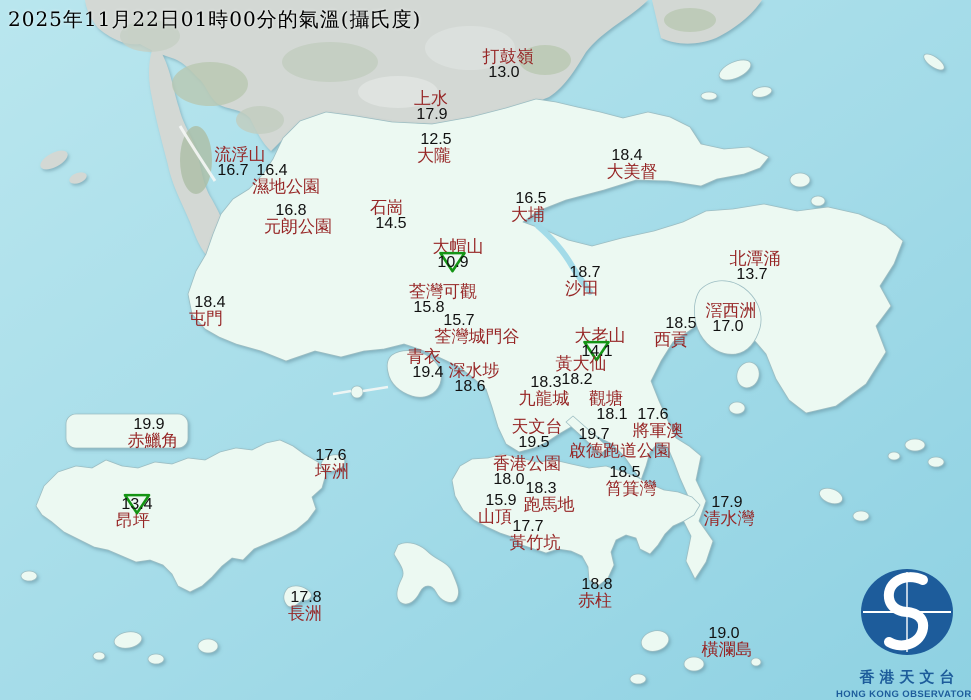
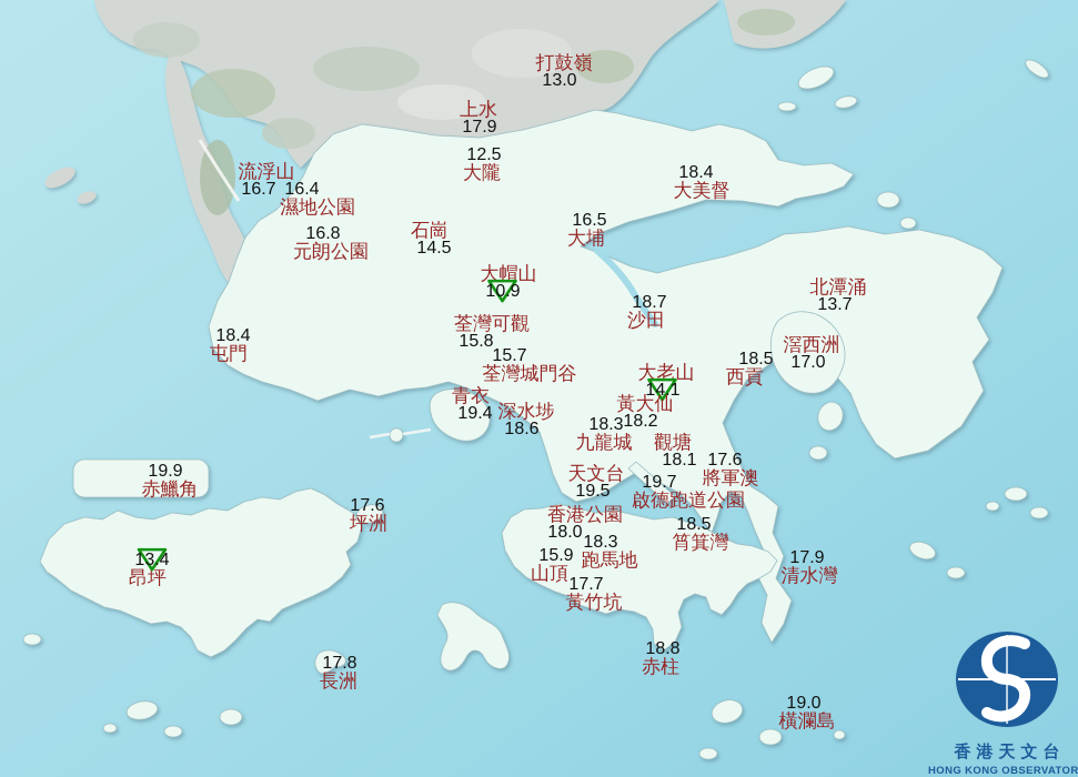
- 2025年11月22日01時00分的氣溫(攝氏度)
  打鼓嶺
  13.0
  上水
  17.9
  12.5
  大隴
  流浮山
  16.7
  16.4
  濕地公園
  16.8
  元朗公園
  石崗
  14.5
  18.4
  大美督
  16.5
  大埔
  大帽山
  10.9
  荃灣可觀
  15.8
  15.7
  荃灣城門谷
  18.7
  沙田
  北潭涌
  13.7
  滘西洲
  17.0
  18.5
  西貢
  18.4
  屯門
  大老山
  14.1
  青衣
  19.4
  深水埗
  18.6
  黃大仙
  18.2
  18.3
  九龍城
  觀塘
  18.1
  天文台
  19.5
  17.6
  將軍澳
  19.7
  啟德跑道公園
  香港公園
  18.0
  18.5
  筲箕灣
  18.3
  跑馬地
  15.9
  山頂
  17.7
  黃竹坑
  17.9
  清水灣
  19.9
  赤鱲角
  13.4
  昂坪
  17.6
  坪洲
  17.8
  長洲
  18.8
  赤柱
  19.0
  橫瀾島
  香港天文台
  HONG KONG OBSERVATOR
